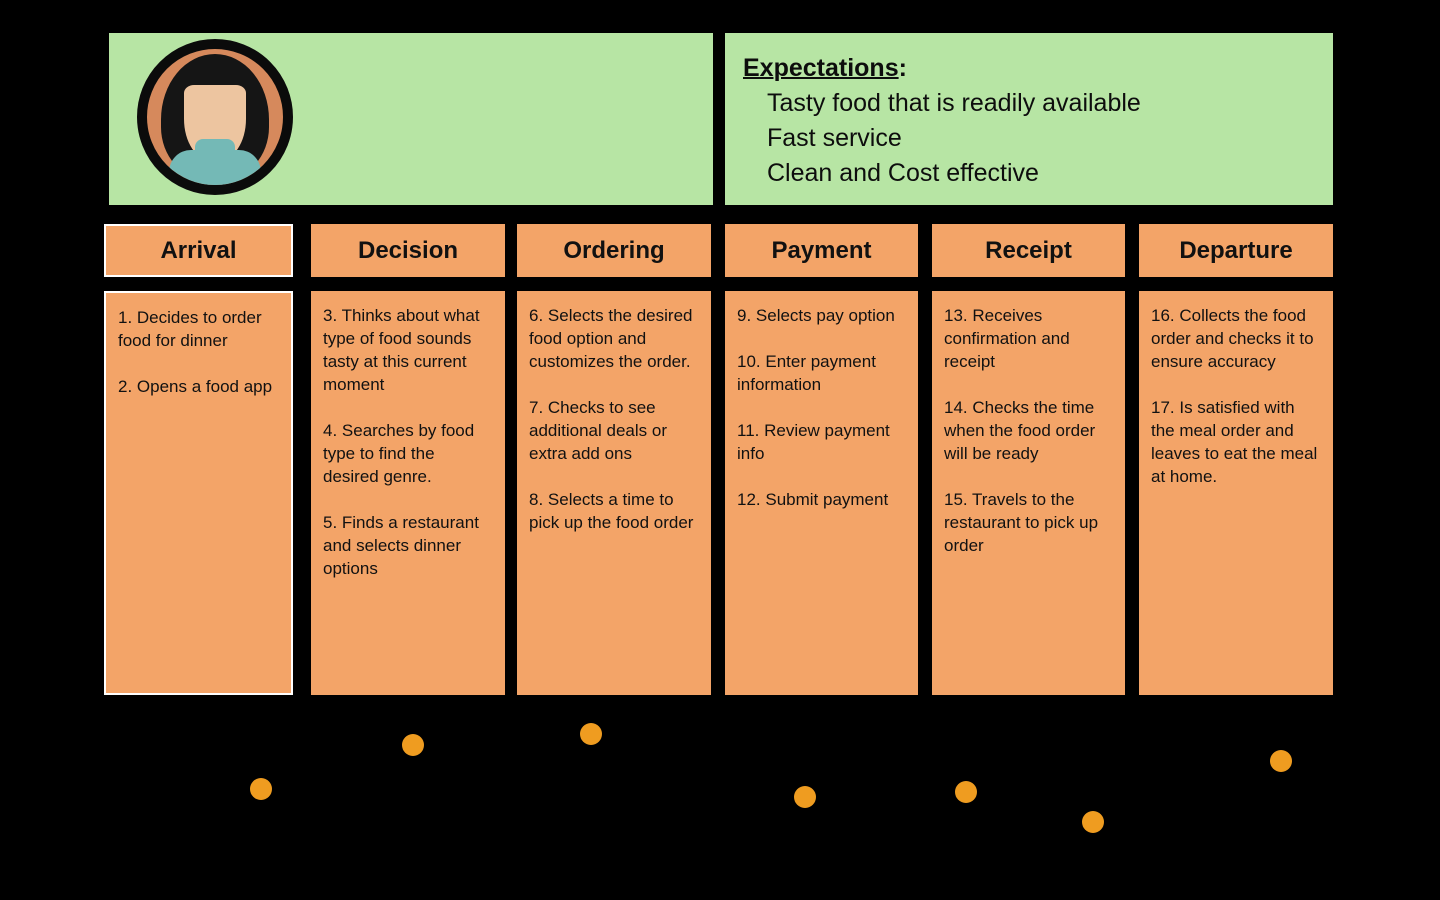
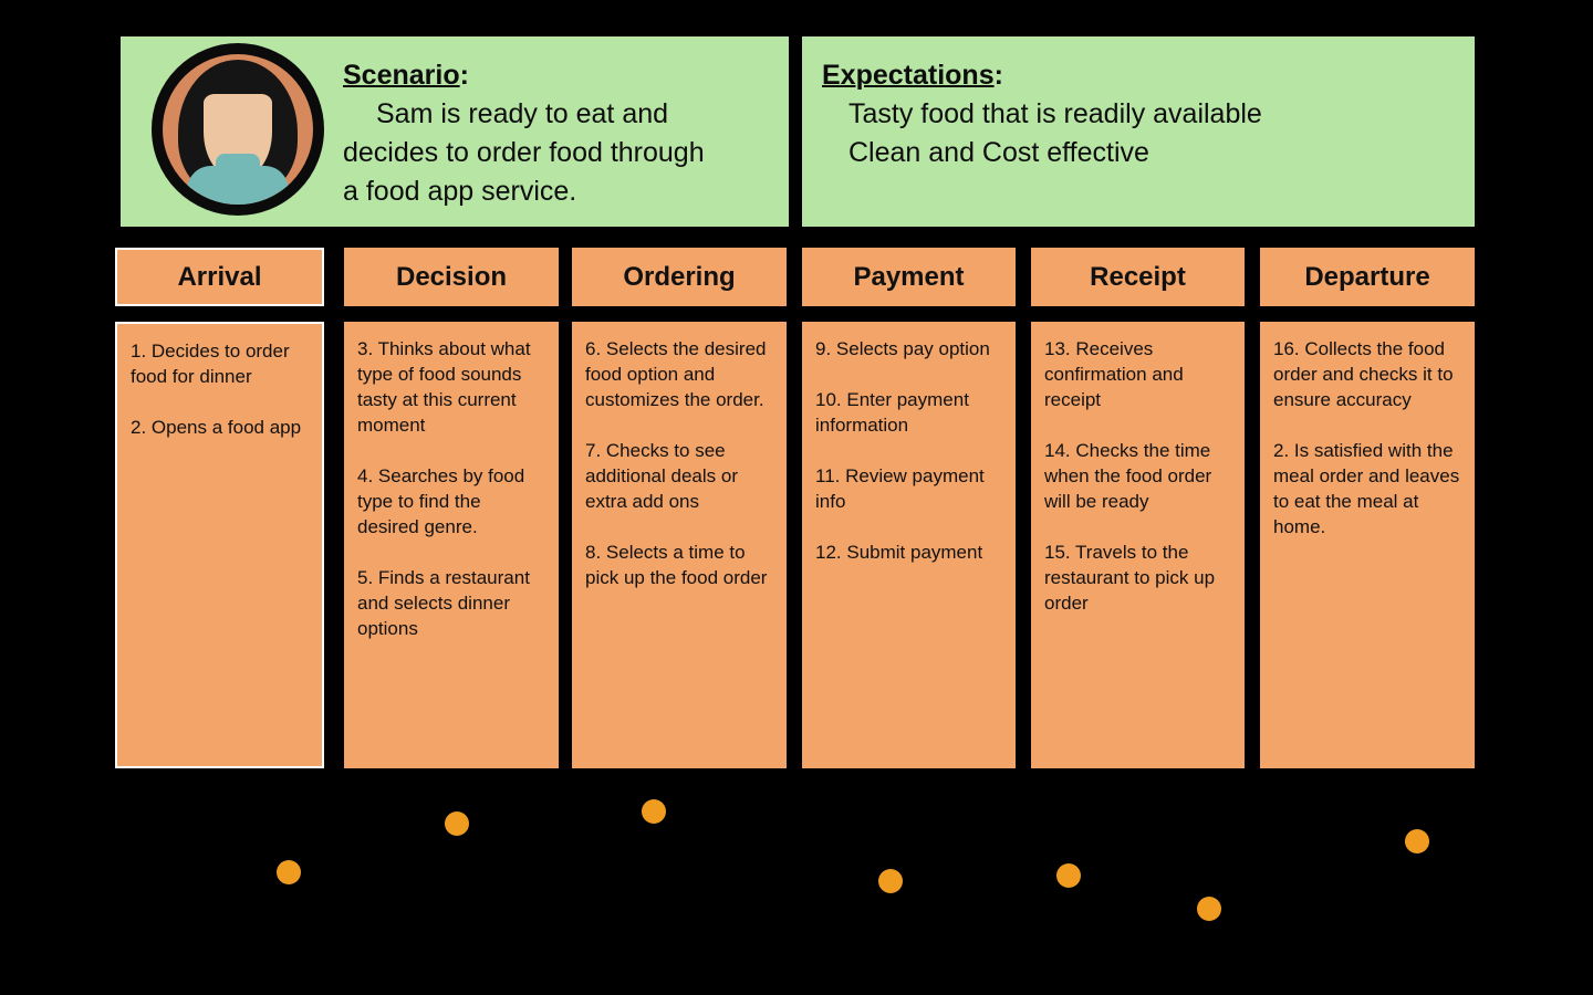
+ Scenario:
+ Sam is ready to eat and
+ decides to order food through
+ a food app service.
  Expectations:
  Tasty food that is readily available
- Fast service
  Clean and Cost effective
  Arrival
  Decision
  Ordering
  Payment
  Receipt
  Departure
  1. Decides to order food for dinner
  2. Opens a food app
  3. Thinks about what type of food sounds tasty at this current moment
  4. Searches by food type to find the desired genre.
  5. Finds a restaurant and selects dinner options
  6. Selects the desired food option and customizes the order.
  7. Checks to see additional deals or extra add ons
  8. Selects a time to pick up the food order
  9. Selects pay option
  10. Enter payment information
  11. Review payment info
  12. Submit payment
  13. Receives confirmation and receipt
  14. Checks the time when the food order will be ready
  15. Travels to the restaurant to pick up order
  16. Collects the food order and checks it to ensure accuracy
- 17. Is satisfied with the meal order and leaves to eat the meal at home.
+ 2. Is satisfied with the meal order and leaves to eat the meal at home.
